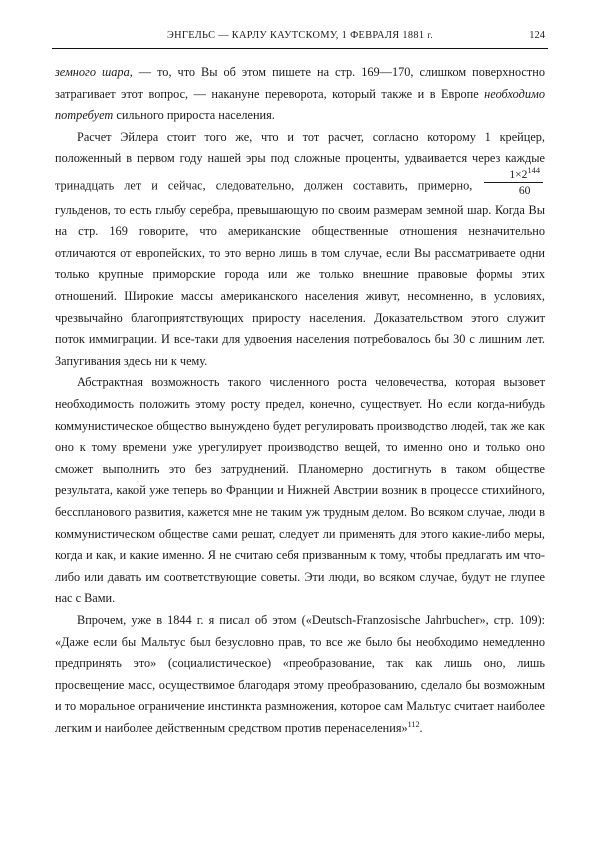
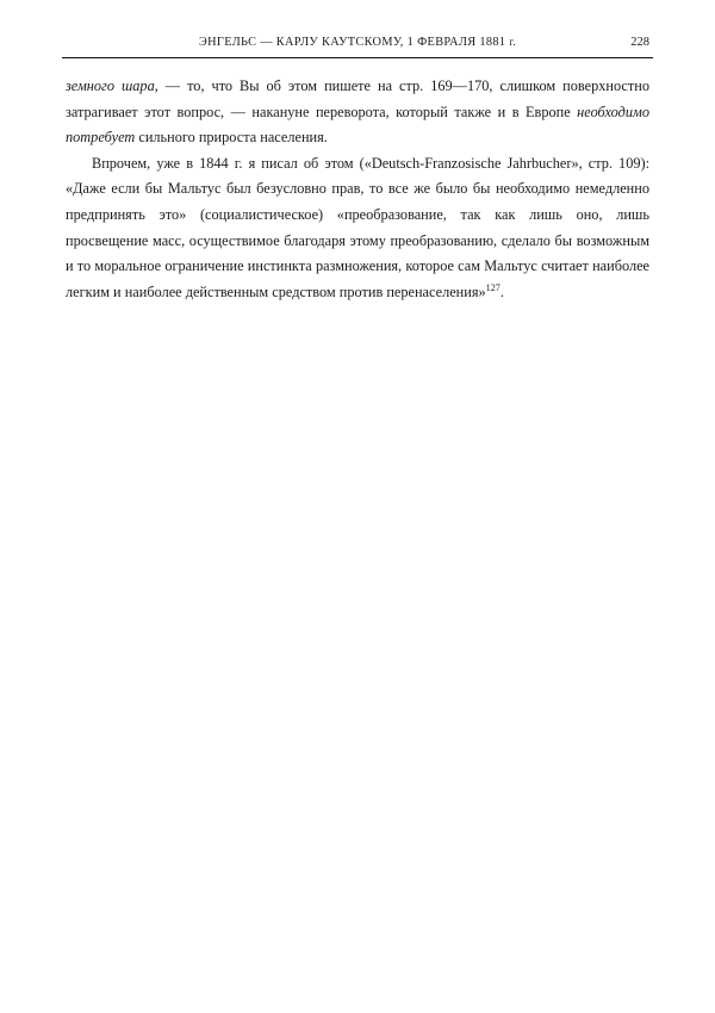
  ЭНГЕЛЬС — КАРЛУ КАУТСКОМУ, 1 ФЕВРАЛЯ 1881 г.
- 124
+ 228
  земного шара, — то, что Вы об этом пишете на стр. 169—170, слишком поверхностно затрагивает этот вопрос, — накануне переворота, который также и в Европе необходимо потребует сильного прироста населения.
- Расчет Эйлера стоит того же, что и тот расчет, согласно которому 1 крейцер, положенный в первом году нашей эры под сложные проценты, удваивается через каждые тринадцать лет и сейчас, следовательно, должен составить, примерно,
- 1×2144
- 60
- гульденов, то есть глыбу серебра, превышающую по своим размерам земной шар. Когда Вы на стр. 169 говорите, что американские общественные отношения незначительно отличаются от европейских, то это верно лишь в том случае, если Вы рассматриваете одни только крупные приморские города или же только внешние правовые формы этих отношений. Широкие массы американского населения живут, несомненно, в условиях, чрезвычайно благоприятствующих приросту населения. Доказательством этого служит поток иммиграции. И все-таки для удвоения населения потребовалось бы 30 с лишним лет. Запугивания здесь ни к чему.
- Абстрактная возможность такого численного роста человечества, которая вызовет необходимость положить этому росту предел, конечно, существует. Но если когда-нибудь коммунистическое общество вынуждено будет регулировать производство людей, так же как оно к тому времени уже урегулирует производство вещей, то именно оно и только оно сможет выполнить это без затруднений. Планомерно достигнуть в таком обществе результата, какой уже теперь во Франции и Нижней Австрии возник в процессе стихийного, бесспланового развития, кажется мне не таким уж трудным делом. Во всяком случае, люди в коммунистическом обществе сами решат, следует ли применять для этого какие-либо меры, когда и как, и какие именно. Я не считаю себя призванным к тому, чтобы предлагать им что-либо или давать им соответствующие советы. Эти люди, во всяком случае, будут не глупее нас с Вами.
- Впрочем, уже в 1844 г. я писал об этом («Deutsch-Franzosische Jahrbucher», стр. 109): «Даже если бы Мальтус был безусловно прав, то все же было бы необходимо немедленно предпринять это» (социалистическое) «преобразование, так как лишь оно, лишь просвещение масс, осуществимое благодаря этому преобразованию, сделало бы возможным и то моральное ограничение инстинкта размножения, которое сам Мальтус считает наиболее легким и наиболее действенным средством против перенаселения»112.
+ Впрочем, уже в 1844 г. я писал об этом («Deutsch-Franzosische Jahrbucher», стр. 109): «Даже если бы Мальтус был безусловно прав, то все же было бы необходимо немедленно предпринять это» (социалистическое) «преобразование, так как лишь оно, лишь просвещение масс, осуществимое благодаря этому преобразованию, сделало бы возможным и то моральное ограничение инстинкта размножения, которое сам Мальтус считает наиболее легким и наиболее действенным средством против перенаселения»127.
